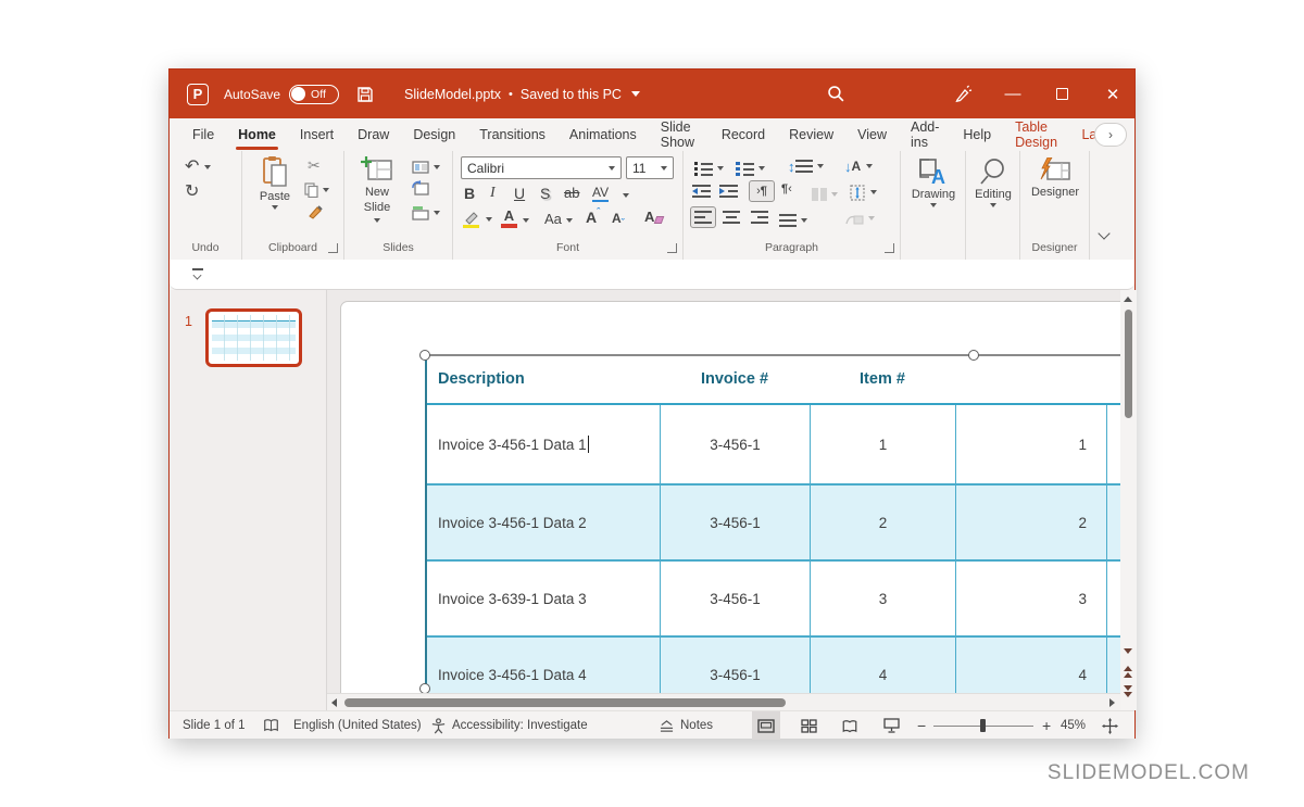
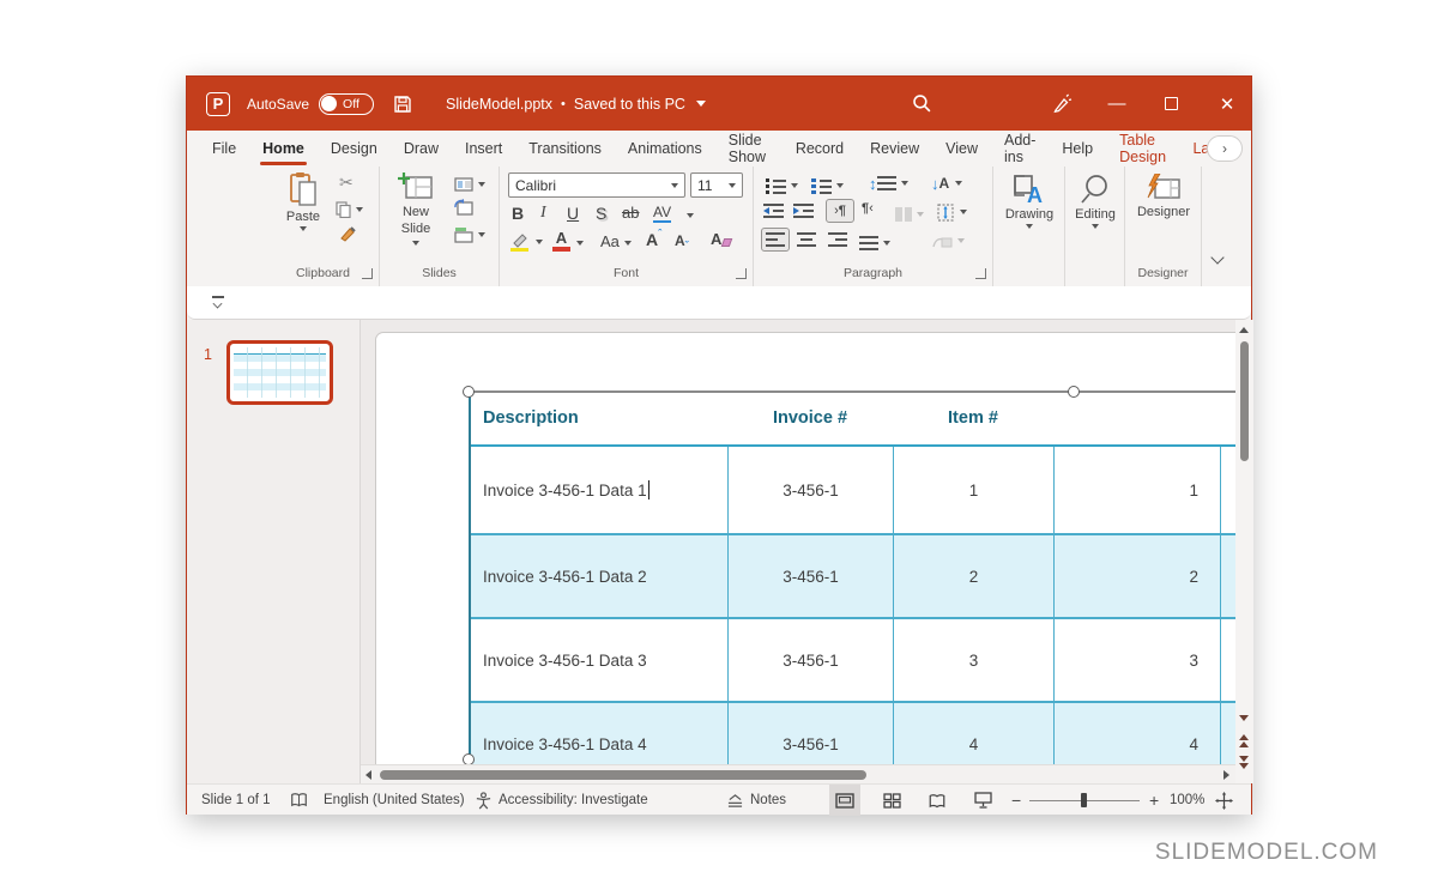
  SLIDEMODEL.COM
  P
  AutoSave
  Off
  SlideModel.pptx
  •
  Saved to this PC
  —
  ✕
  File
  Home
- Insert
+ Design
  Draw
- Design
+ Insert
  Transitions
  Animations
  Slide Show
  Record
  Review
  View
  Add-ins
  Help
  Table Design
  ›
- ↶
- ↻
- Undo
  Paste
  ✂
  Clipboard
  New Slide
  Slides
  Calibri
  11
  B
  I
  U
  S
  ab
  AV
  A
  Aa
  A
  ˆ
  A
  ˇ
  A
  Font
  ↕
  ↓
  A
  ›¶
  ¶‹
  Paragraph
  A
  Drawing
  Editing
  Designer
  Designer
  1
  Description
  Invoice #
  Item #
  Invoice 3-456-1 Data 1
  3-456-1
  1
  1
  Invoice 3-456-1 Data 2
  3-456-1
  2
  2
- Invoice 3-639-1 Data 3
+ Invoice 3-456-1 Data 3
  3-456-1
  3
  3
  Invoice 3-456-1 Data 4
  3-456-1
  4
  4
  Slide 1 of 1
  English (United States)
  Accessibility: Investigate
  Notes
  −
  +
- 45%
+ 100%
